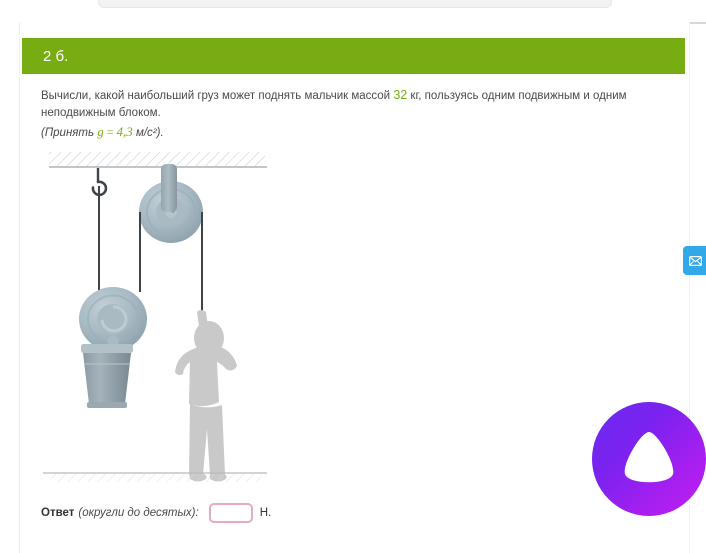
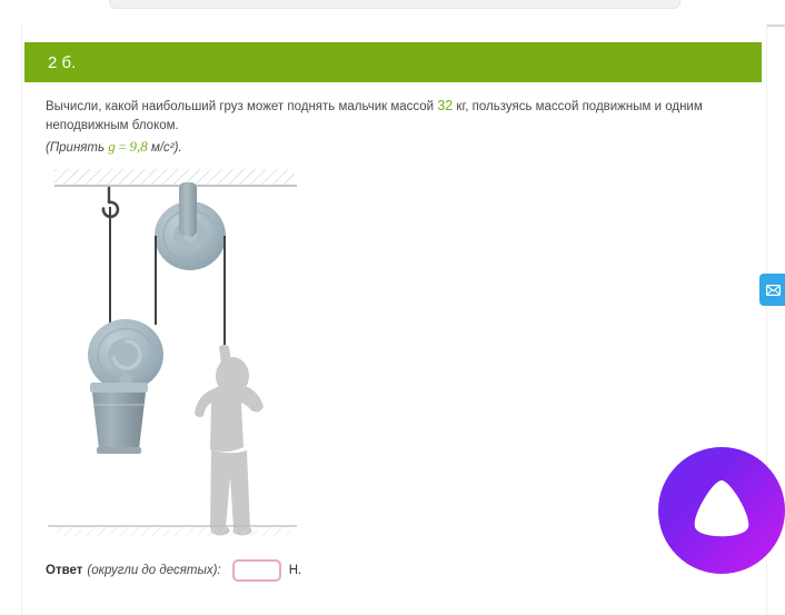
  2 б.
- Вычисли, какой наибольший груз может поднять мальчик массой 32 кг, пользуясь одним подвижным и одним неподвижным блоком.
+ Вычисли, какой наибольший груз может поднять мальчик массой 32 кг, пользуясь массой подвижным и одним неподвижным блоком.
- (Принять g = 4,3 м/с²).
+ (Принять g = 9,8 м/с²).
  Ответ
  (округли до десятых):
  Н.
